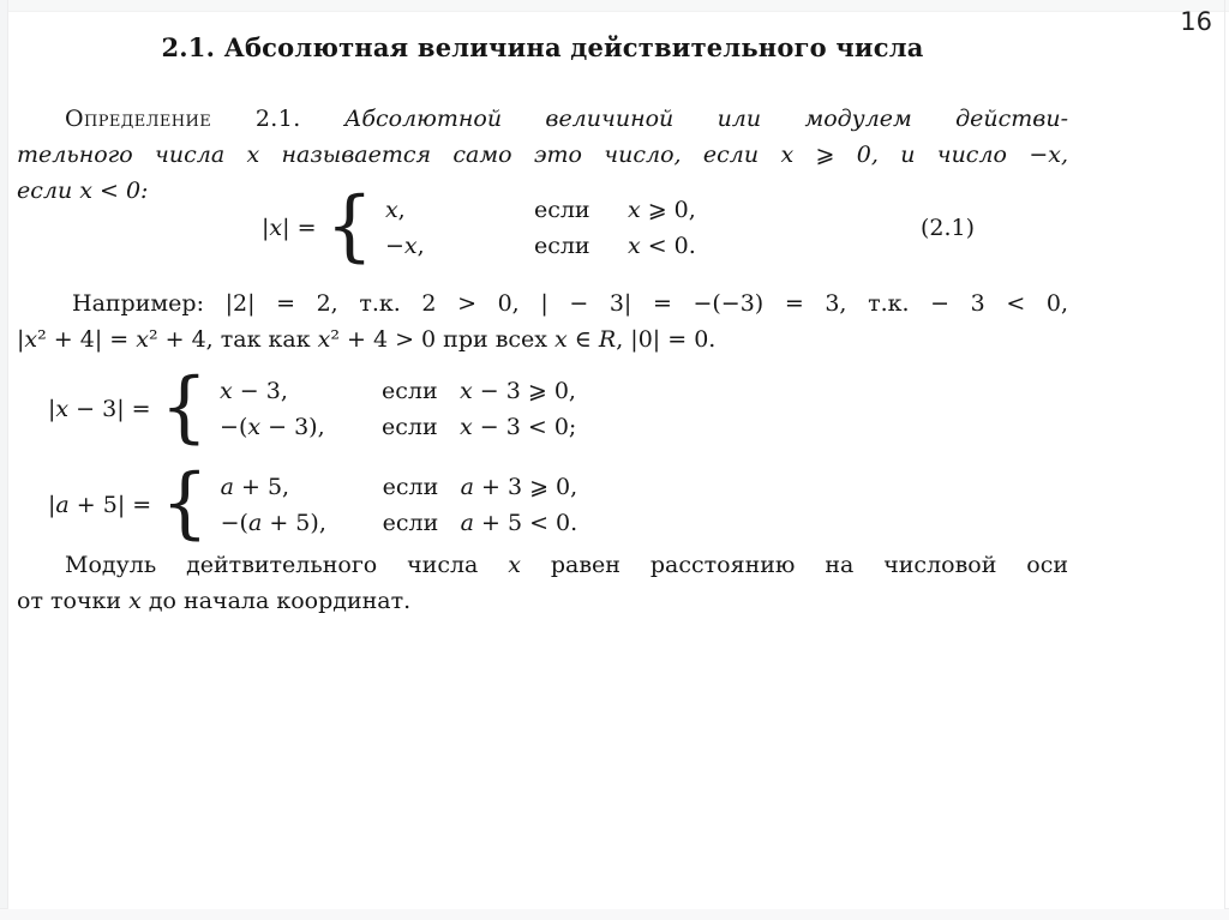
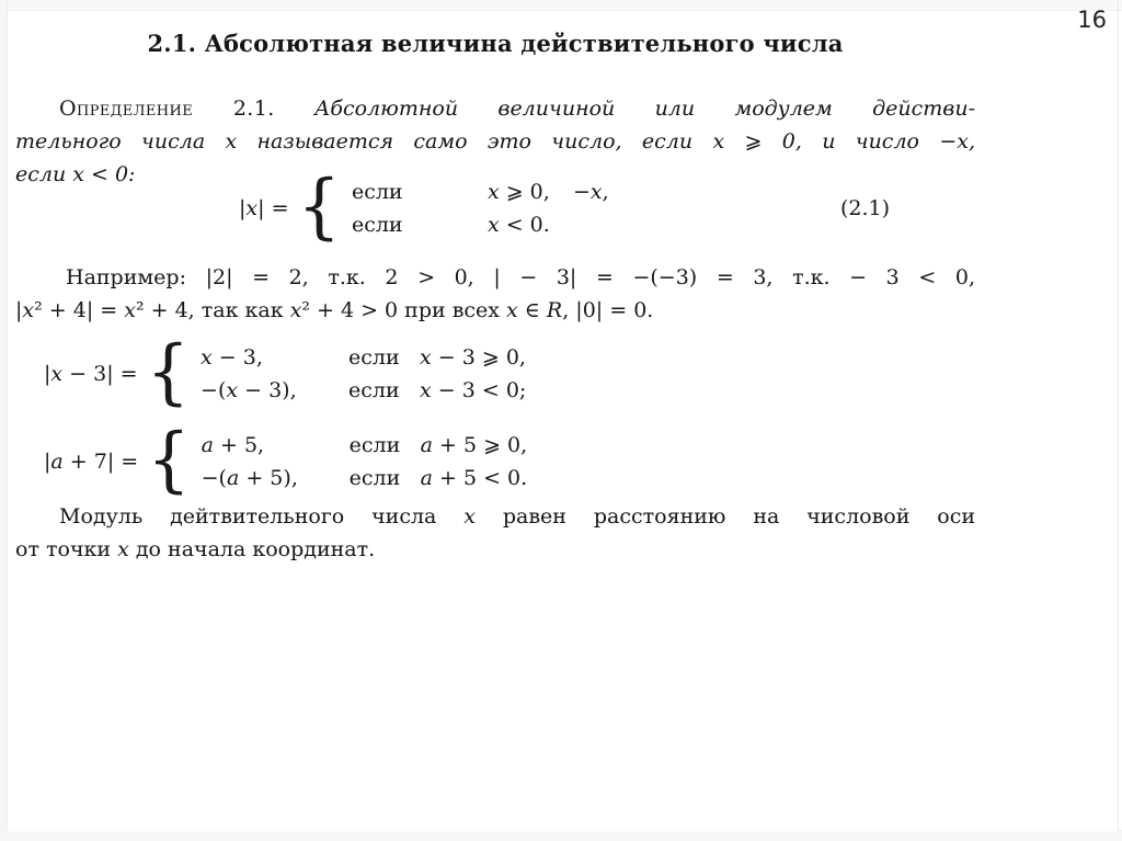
  16
  2.1. Абсолютная величина действительного числа
  Определение 2.1. Абсолютной величиной или модулем действи-
  тельного числа x называется само это число, если x ⩾ 0, и число −x,
  если x < 0:
  |x| =
  {
- x,
  если
  x ⩾ 0,
  −x,
  если
  x < 0.
  (2.1)
  Например: |2| = 2, т.к. 2 > 0, | − 3| = −(−3) = 3, т.к. − 3 < 0,
  |x² + 4| = x² + 4, так как x² + 4 > 0 при всех x ∈ R, |0| = 0.
  |x − 3| =
  {
  x − 3,
  если
  x − 3 ⩾ 0,
  −(x − 3),
  если
  x − 3 < 0;
- |a + 5| =
+ |a + 7| =
  {
  a + 5,
  если
- a + 3 ⩾ 0,
+ a + 5 ⩾ 0,
  −(a + 5),
  если
  a + 5 < 0.
  Модуль дейтвительного числа x равен расстоянию на числовой оси
  от точки x до начала координат.
